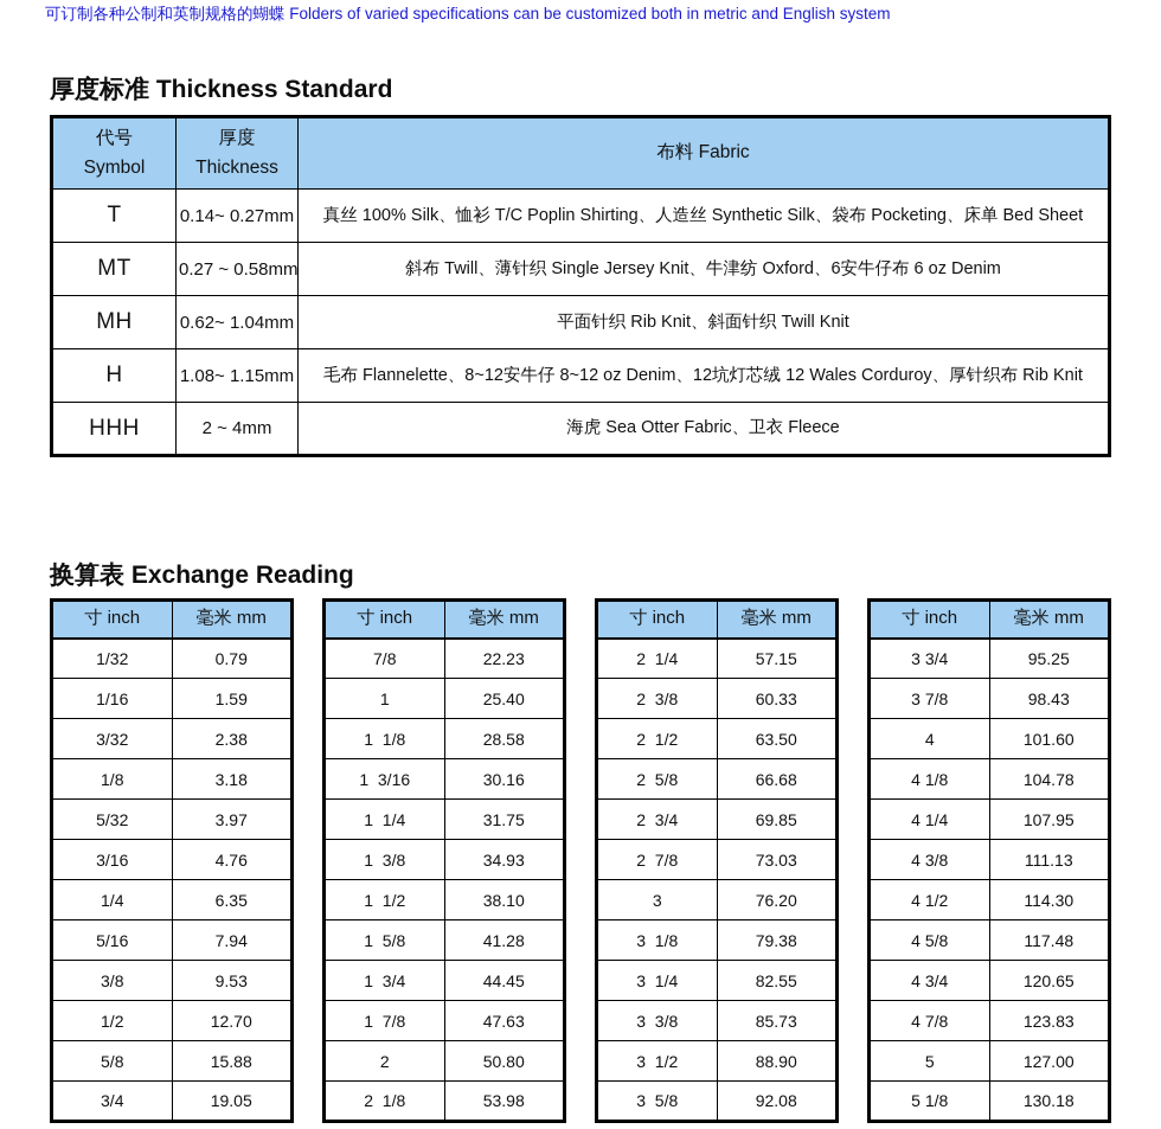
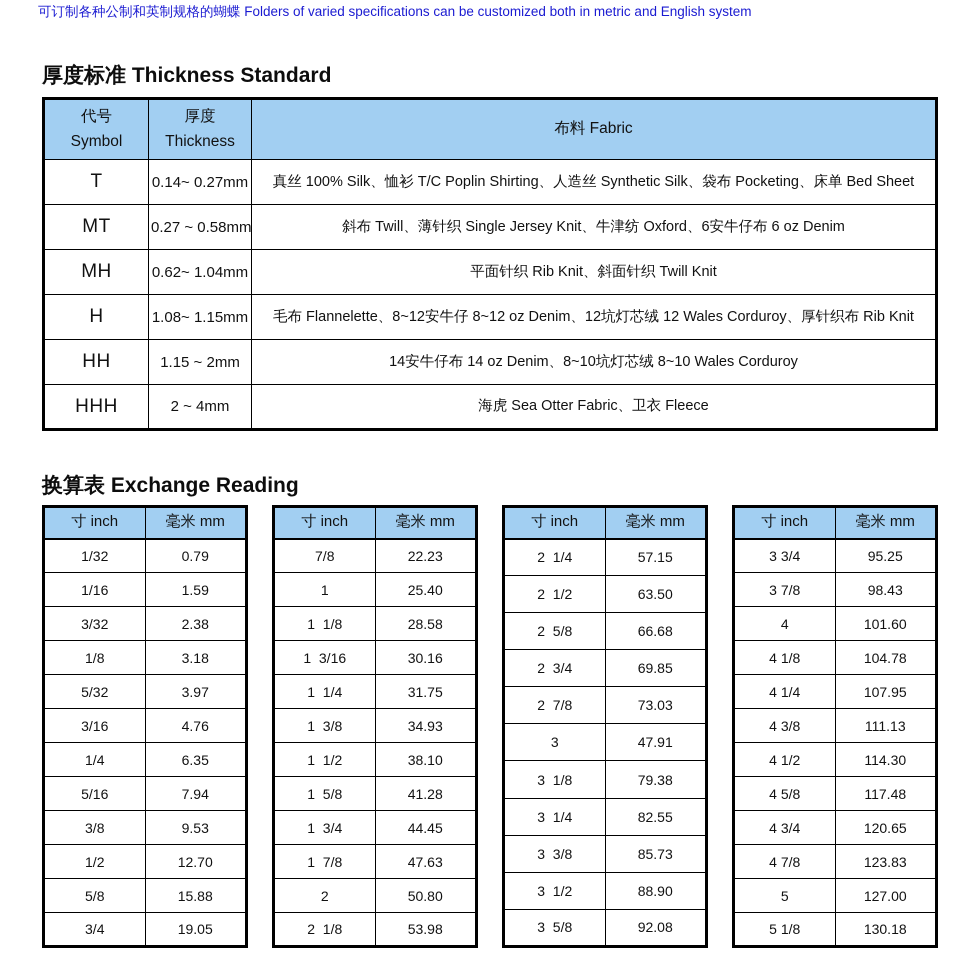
  可订制各种公制和英制规格的蝴蝶 Folders of varied specifications can be customized both in metric and English system
  厚度标准 Thickness Standard
  代号 Symbol	厚度 Thickness	布料 Fabric
  T	0.14~ 0.27mm	真丝 100% Silk、恤衫 T/C Poplin Shirting、人造丝 Synthetic Silk、袋布 Pocketing、床单 Bed Sheet
  MT	0.27 ~ 0.58mm	斜布 Twill、薄针织 Single Jersey Knit、牛津纺 Oxford、6安牛仔布 6 oz Denim
  MH	0.62~ 1.04mm	平面针织 Rib Knit、斜面针织 Twill Knit
  H	1.08~ 1.15mm	毛布 Flannelette、8~12安牛仔 8~12 oz Denim、12坑灯芯绒 12 Wales Corduroy、厚针织布 Rib Knit
+ HH	1.15 ~ 2mm	14安牛仔布 14 oz Denim、8~10坑灯芯绒 8~10 Wales Corduroy
  HHH	2 ~ 4mm	海虎 Sea Otter Fabric、卫衣 Fleece
  换算表 Exchange Reading
  寸 inch	毫米 mm
  1/32	0.79
  1/16	1.59
  3/32	2.38
  1/8	3.18
  5/32	3.97
  3/16	4.76
  1/4	6.35
  5/16	7.94
  3/8	9.53
  1/2	12.70
  5/8	15.88
  3/4	19.05
  寸 inch	毫米 mm
  7/8	22.23
  1	25.40
  1 1/8	28.58
  1 3/16	30.16
  1 1/4	31.75
  1 3/8	34.93
  1 1/2	38.10
  1 5/8	41.28
  1 3/4	44.45
  1 7/8	47.63
  2	50.80
  2 1/8	53.98
  寸 inch	毫米 mm
  2 1/4	57.15
- 2 3/8	60.33
  2 1/2	63.50
  2 5/8	66.68
  2 3/4	69.85
  2 7/8	73.03
- 3	76.20
+ 3	47.91
  3 1/8	79.38
  3 1/4	82.55
  3 3/8	85.73
  3 1/2	88.90
  3 5/8	92.08
  寸 inch	毫米 mm
  3 3/4	95.25
  3 7/8	98.43
  4	101.60
  4 1/8	104.78
  4 1/4	107.95
  4 3/8	111.13
  4 1/2	114.30
  4 5/8	117.48
  4 3/4	120.65
  4 7/8	123.83
  5	127.00
  5 1/8	130.18
